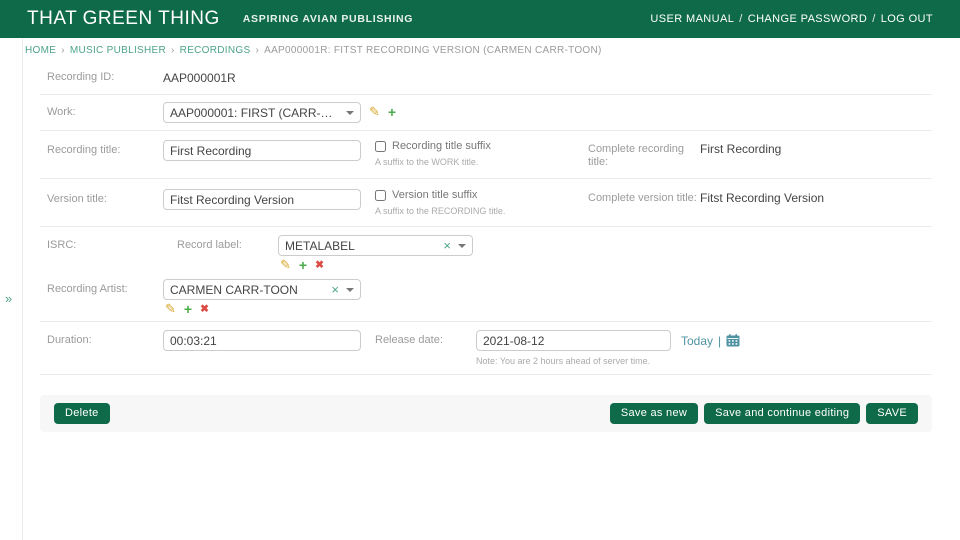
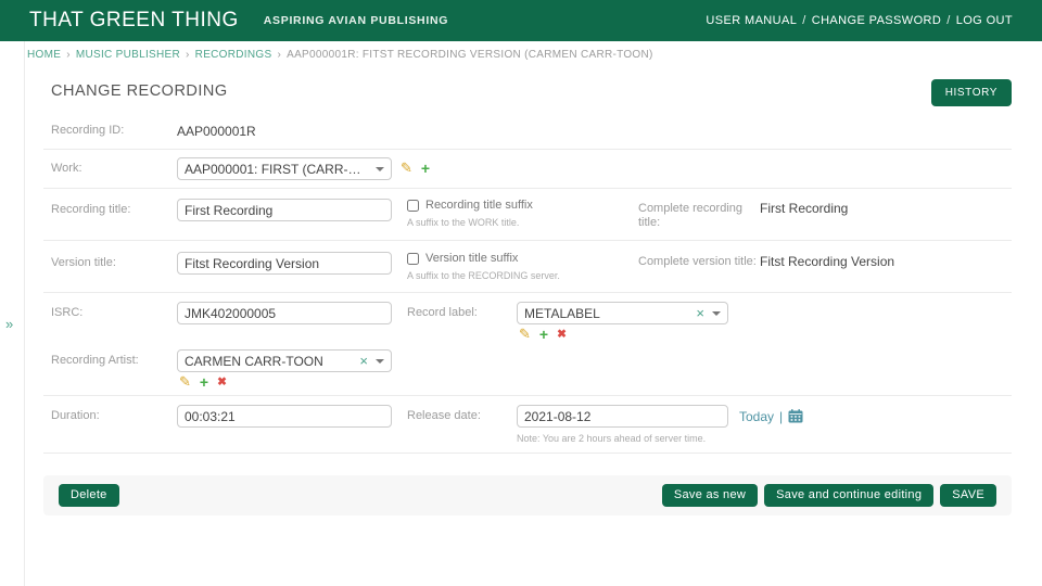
  THAT GREEN THING
  ASPIRING AVIAN PUBLISHING
  USER MANUAL
  /
  CHANGE PASSWORD
  /
  LOG OUT
  HOME
  ›
  MUSIC PUBLISHER
  ›
  RECORDINGS
  ›
  AAP000001R: FITST RECORDING VERSION (CARMEN CARR-TOON)
  »
+ CHANGE RECORDING
+ HISTORY
  Recording ID:
  AAP000001R
  Work:
  AAP000001: FIRST (CARR-TO
  ✎
  +
  Recording title:
  First Recording
  Recording title suffix
  A suffix to the WORK title.
  Complete recording title:
  First Recording
  Version title:
  Fitst Recording Version
  Version title suffix
- A suffix to the RECORDING title.
+ A suffix to the RECORDING server.
  Complete version title:
  Fitst Recording Version
  ISRC:
+ JMK402000005
  Record label:
  METALABEL
  ×
  ✎
  +
  ✖
  Recording Artist:
  CARMEN CARR-TOON
  ×
  ✎
  +
  ✖
  Duration:
  00:03:21
  Release date:
  2021-08-12
  Today
  |
  Note: You are 2 hours ahead of server time.
  Delete
  Save as new
  Save and continue editing
  SAVE
